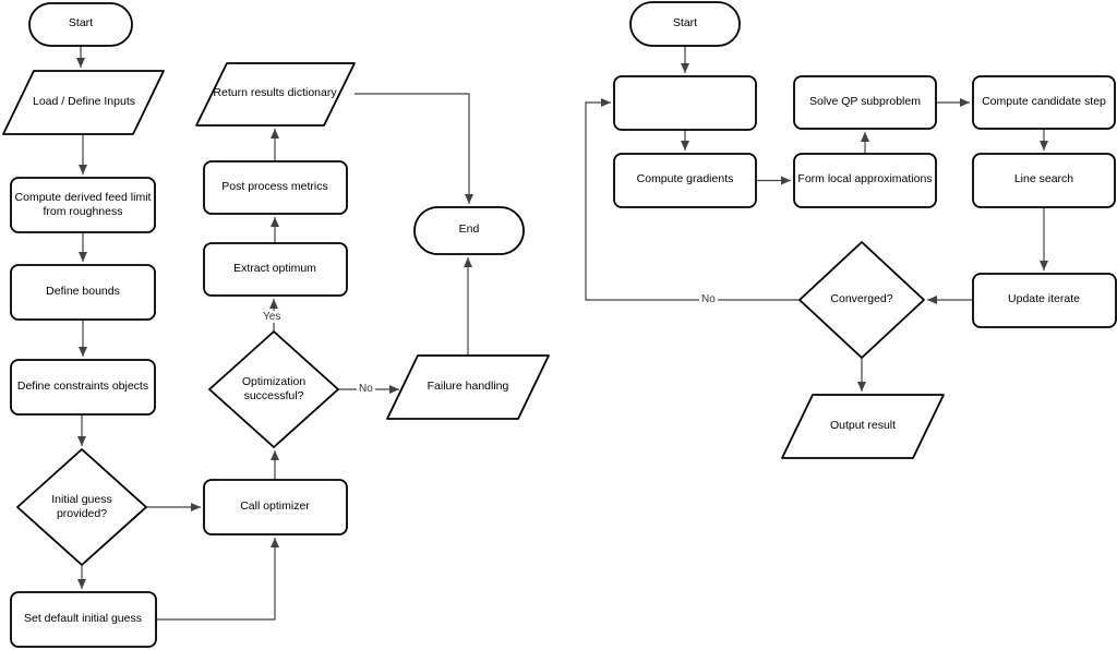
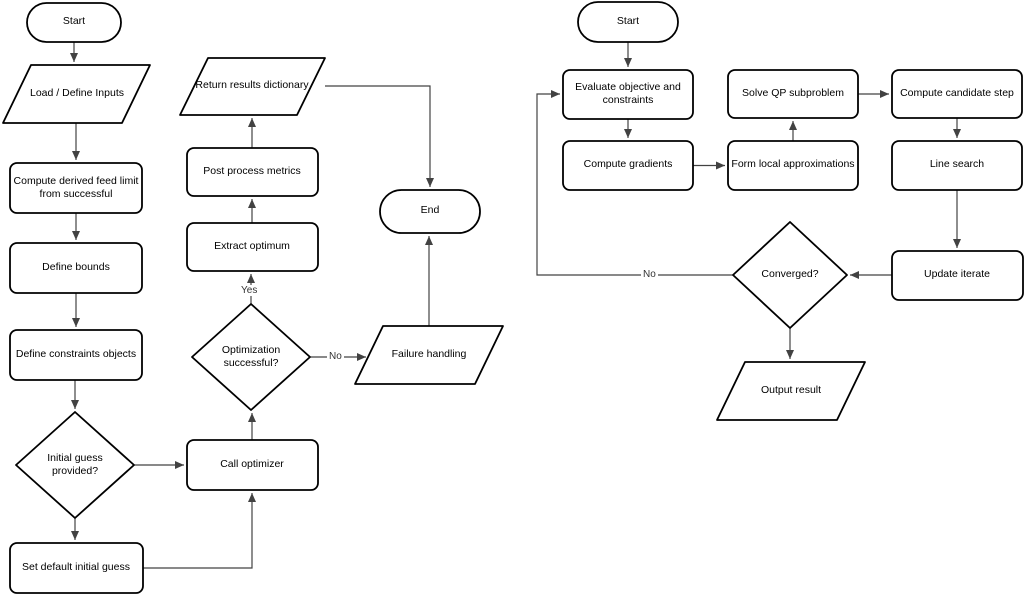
  Start
  Load / Define Inputs
- Compute derived feed limit from roughness
+ Compute derived feed limit from successful
  Define bounds
  Define constraints objects
  Initial guess provided?
  Set default initial guess
  Call optimizer
  Optimization successful?
  Extract optimum
  Post process metrics
  Return results dictionary
  Failure handling
  End
  Yes
  No
  Start
+ Evaluate objective and constraints
  Compute gradients
  Solve QP subproblem
  Form local approximations
  Compute candidate step
  Line search
  Update iterate
  Converged?
  Output result
  No
